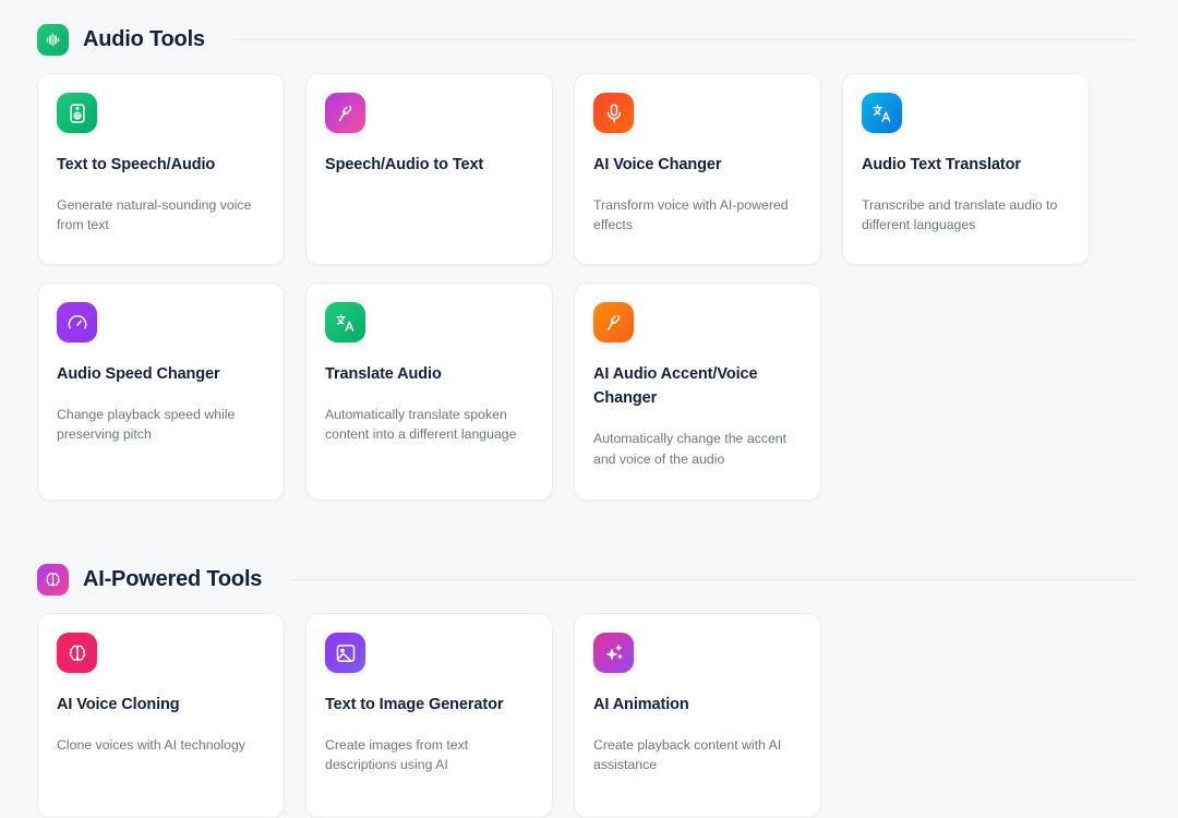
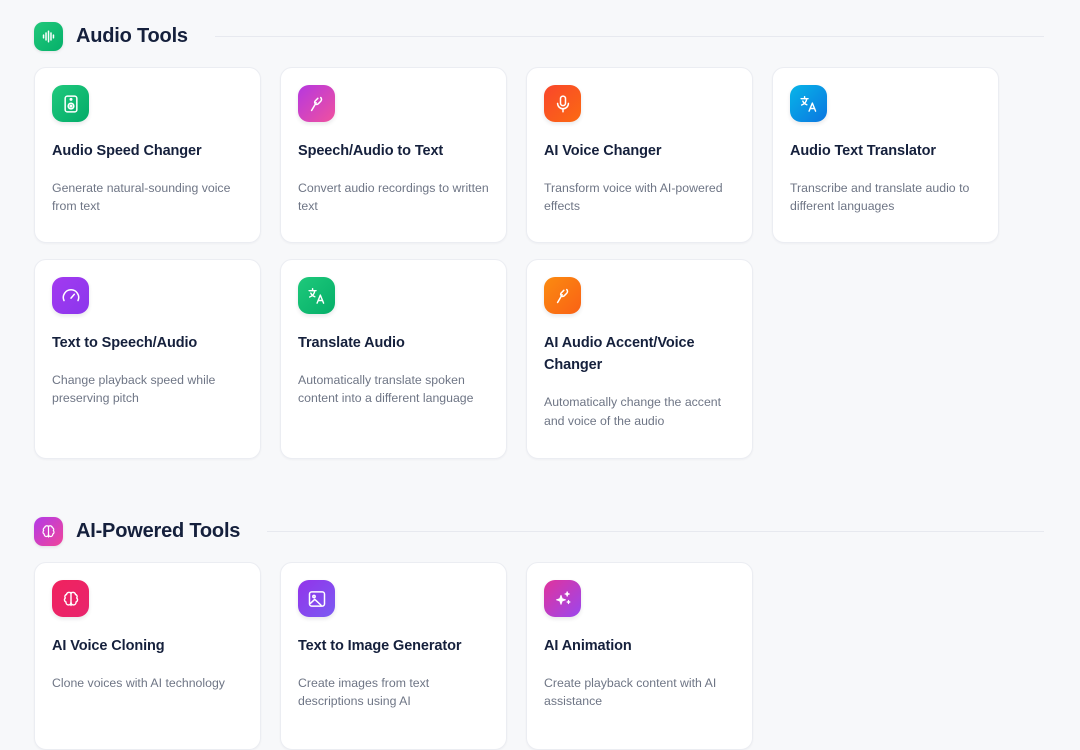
  Audio Tools
- Text to Speech/Audio
+ Audio Speed Changer
  Generate natural-sounding voice from text
  Speech/Audio to Text
+ Convert audio recordings to written text
  AI Voice Changer
  Transform voice with AI-powered effects
  Audio Text Translator
  Transcribe and translate audio to different languages
- Audio Speed Changer
+ Text to Speech/Audio
  Change playback speed while preserving pitch
  Translate Audio
  Automatically translate spoken content into a different language
  AI Audio Accent/Voice Changer
  Automatically change the accent and voice of the audio
  AI-Powered Tools
  AI Voice Cloning
  Clone voices with AI technology
  Text to Image Generator
  Create images from text descriptions using AI
  AI Animation
  Create playback content with AI assistance
